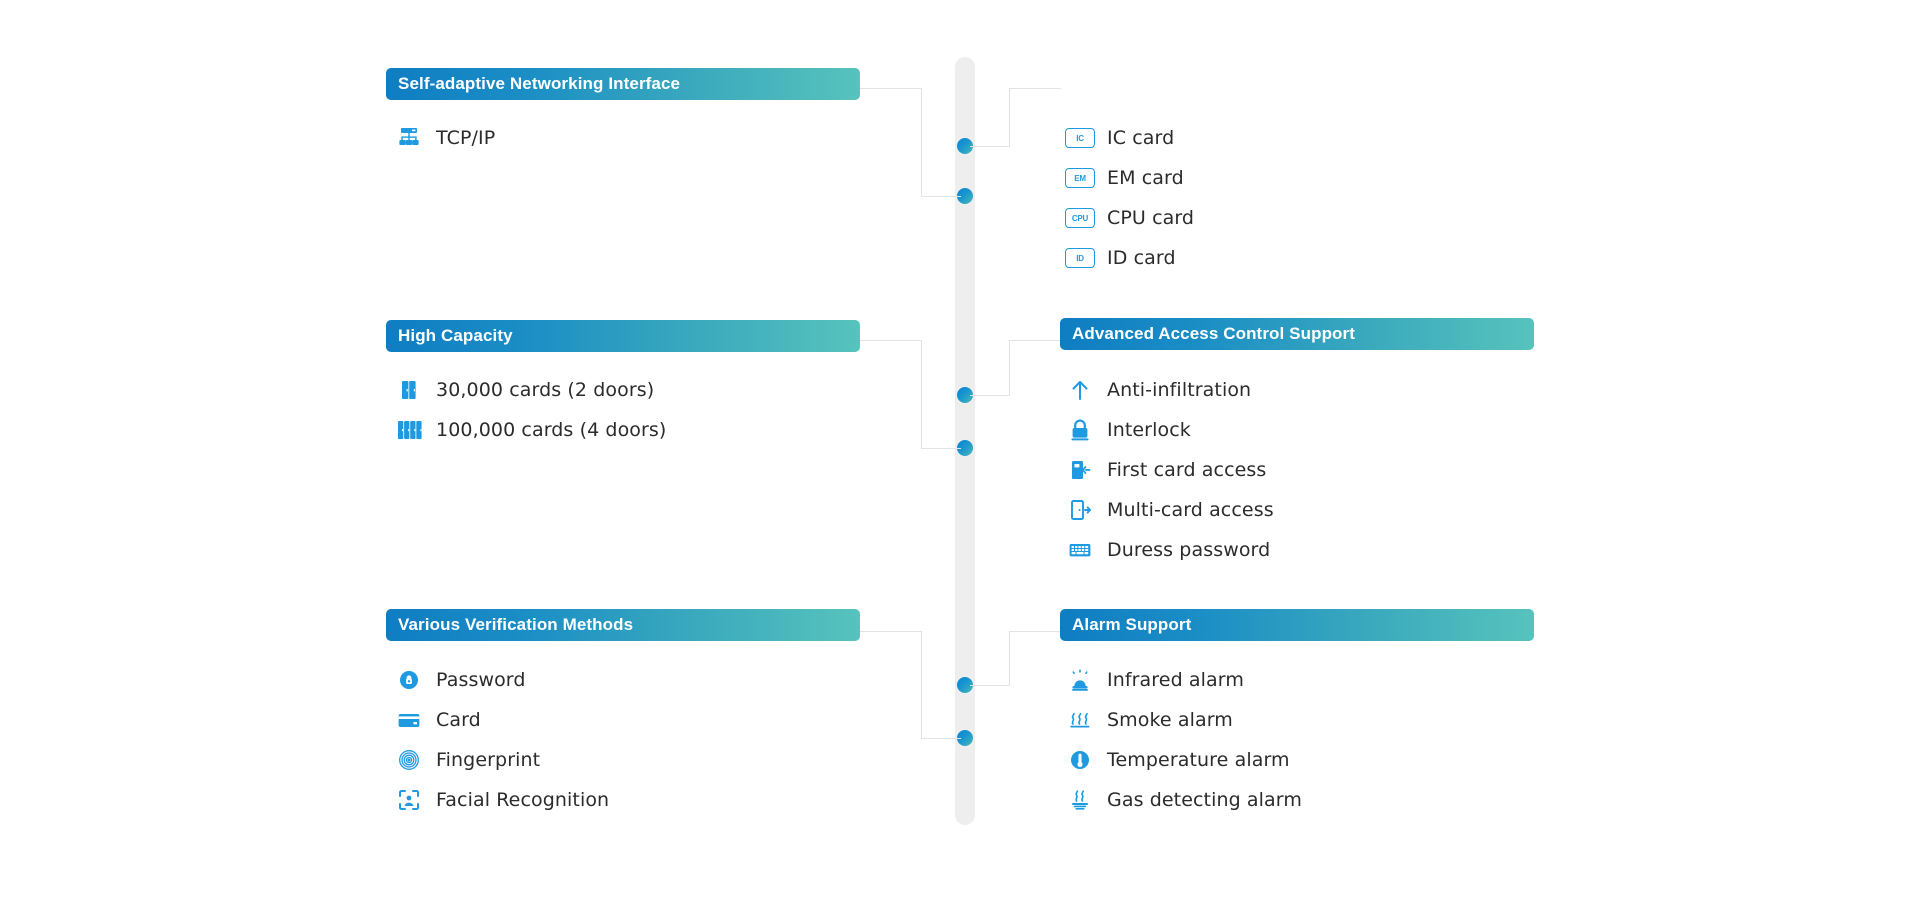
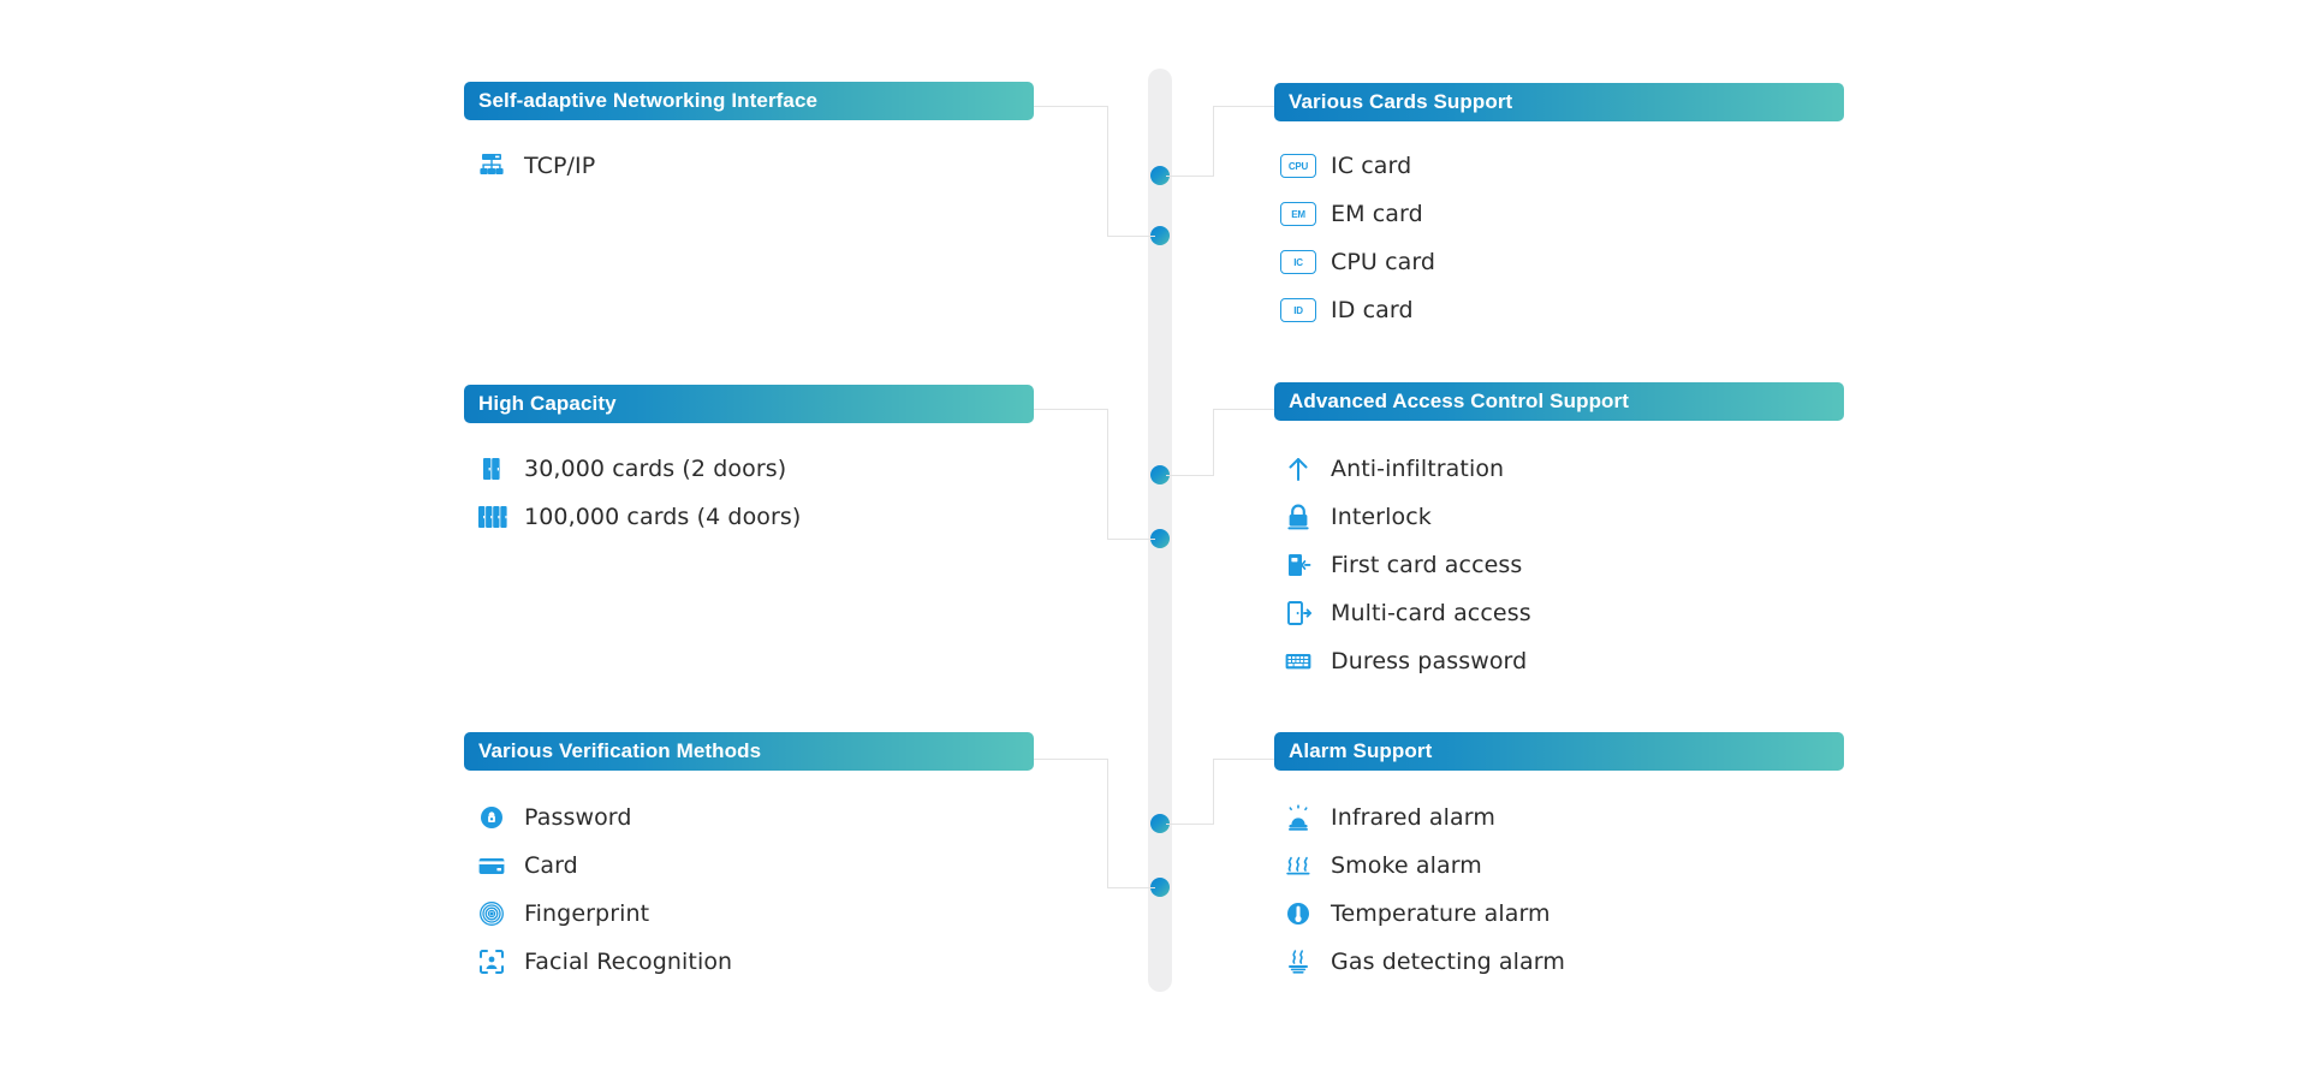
  Self-adaptive Networking Interface
  TCP/IP
+ Various Cards Support
- IC
+ CPU
  IC card
  EM
  EM card
- CPU
+ IC
  CPU card
  ID
  ID card
  High Capacity
  30,000 cards (2 doors)
  100,000 cards (4 doors)
  Advanced Access Control Support
  Anti-infiltration
  Interlock
  First card access
  Multi-card access
  Duress password
  Various Verification Methods
  Password
  Card
  Fingerprint
  Facial Recognition
  Alarm Support
  Infrared alarm
  Smoke alarm
  Temperature alarm
  Gas detecting alarm
